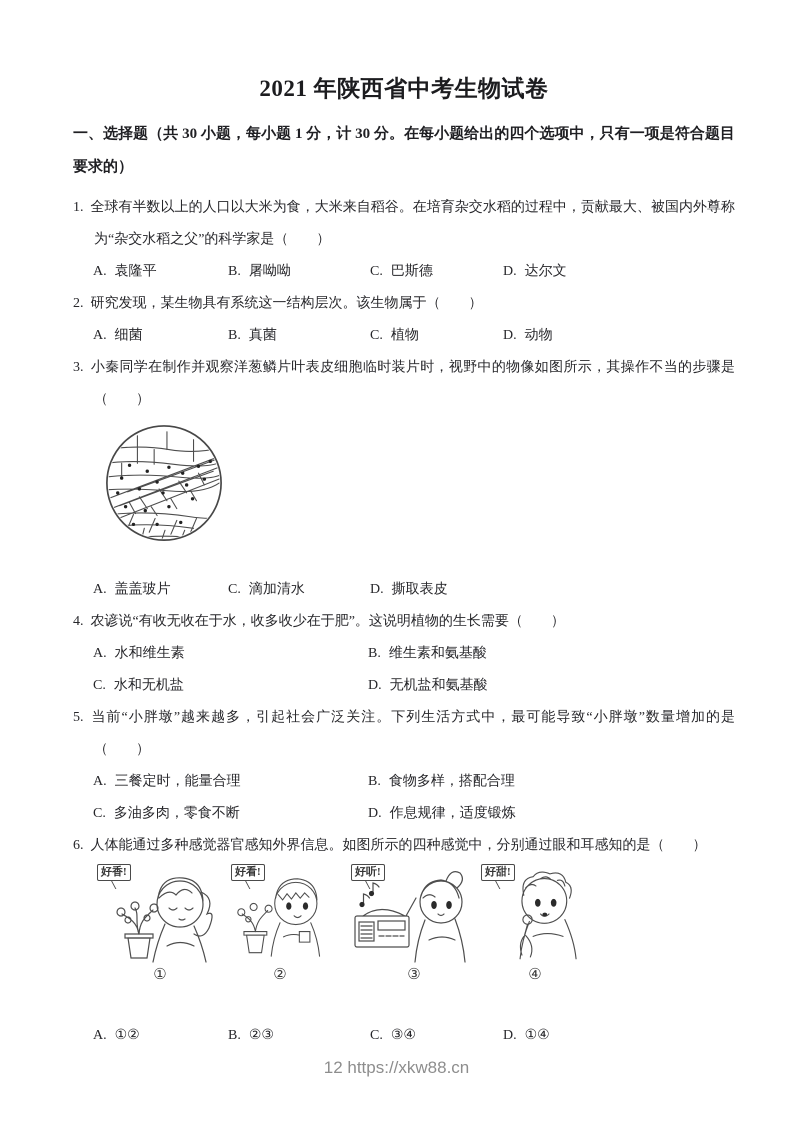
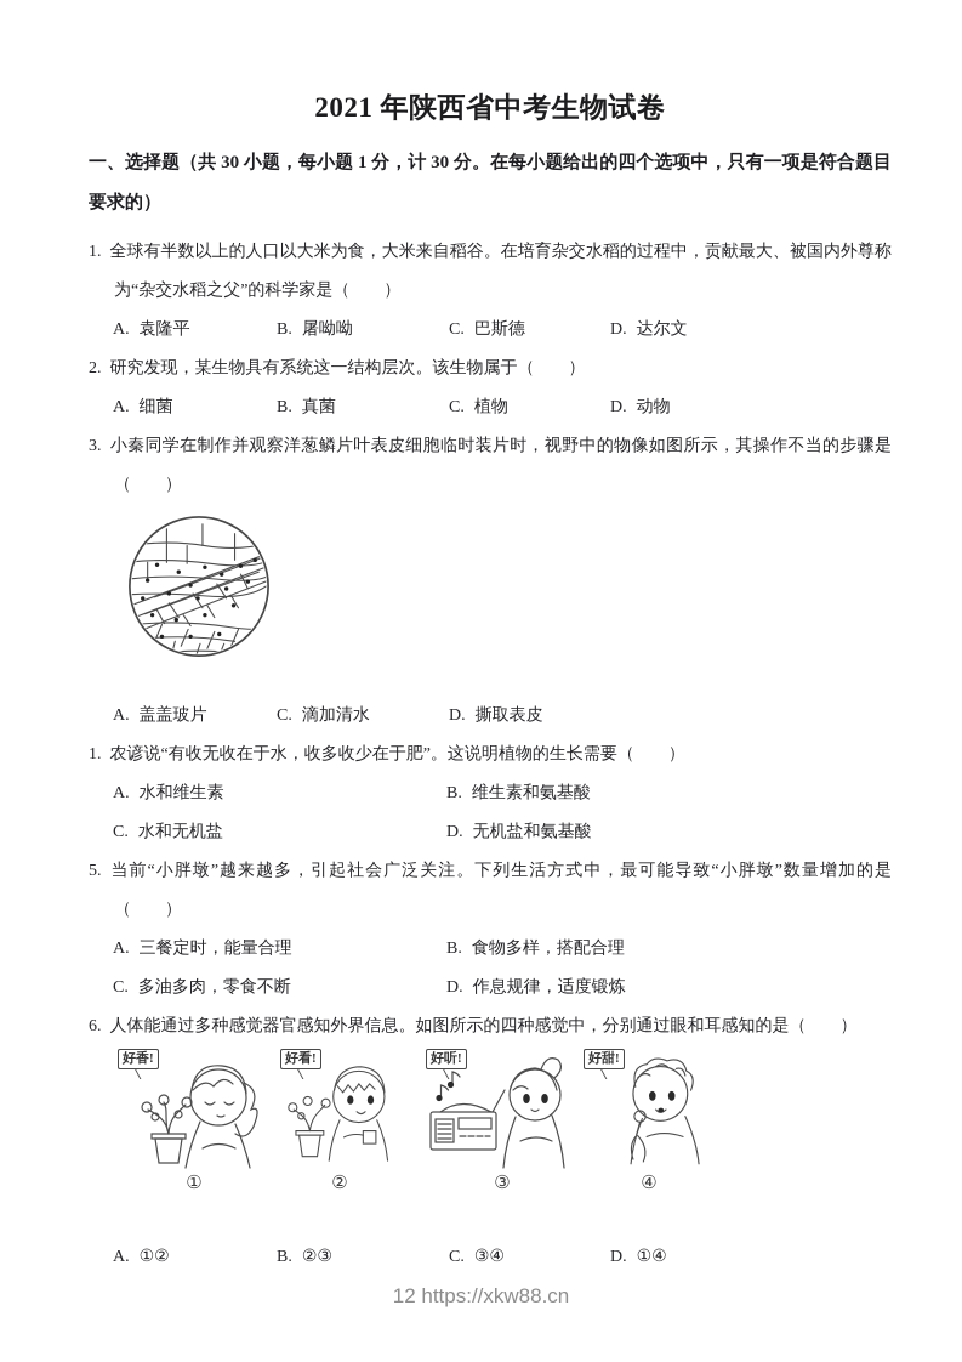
  2021 年陕西省中考生物试卷
  一、选择题（共 30 小题，每小题 1 分，计 30 分。在每小题给出的四个选项中，只有一项是符合题目要求的）
  1. 全球有半数以上的人口以大米为食，大米来自稻谷。在培育杂交水稻的过程中，贡献最大、被国内外尊称为“杂交水稻之父”的科学家是（ ）
  A. 袁隆平
  B. 屠呦呦
  C. 巴斯德
  D. 达尔文
  2. 研究发现，某生物具有系统这一结构层次。该生物属于（ ）
  A. 细菌
  B. 真菌
  C. 植物
  D. 动物
  3. 小秦同学在制作并观察洋葱鳞片叶表皮细胞临时装片时，视野中的物像如图所示，其操作不当的步骤是（ ）
  A. 盖盖玻片
  C. 滴加清水
  D. 撕取表皮
- 4. 农谚说“有收无收在于水，收多收少在于肥”。这说明植物的生长需要（ ）
+ 1. 农谚说“有收无收在于水，收多收少在于肥”。这说明植物的生长需要（ ）
  A. 水和维生素
  B. 维生素和氨基酸
  C. 水和无机盐
  D. 无机盐和氨基酸
  5. 当前“小胖墩”越来越多，引起社会广泛关注。下列生活方式中，最可能导致“小胖墩”数量增加的是（ ）
  A. 三餐定时，能量合理
  B. 食物多样，搭配合理
  C. 多油多肉，零食不断
  D. 作息规律，适度锻炼
  6. 人体能通过多种感觉器官感知外界信息。如图所示的四种感觉中，分别通过眼和耳感知的是（ ）
  好香!
  ①
  好看!
  ②
  好听!
  ③
  好甜!
  ④
  A. ①②
  B. ②③
  C. ③④
  D. ①④
  12 https://xkw88.cn
